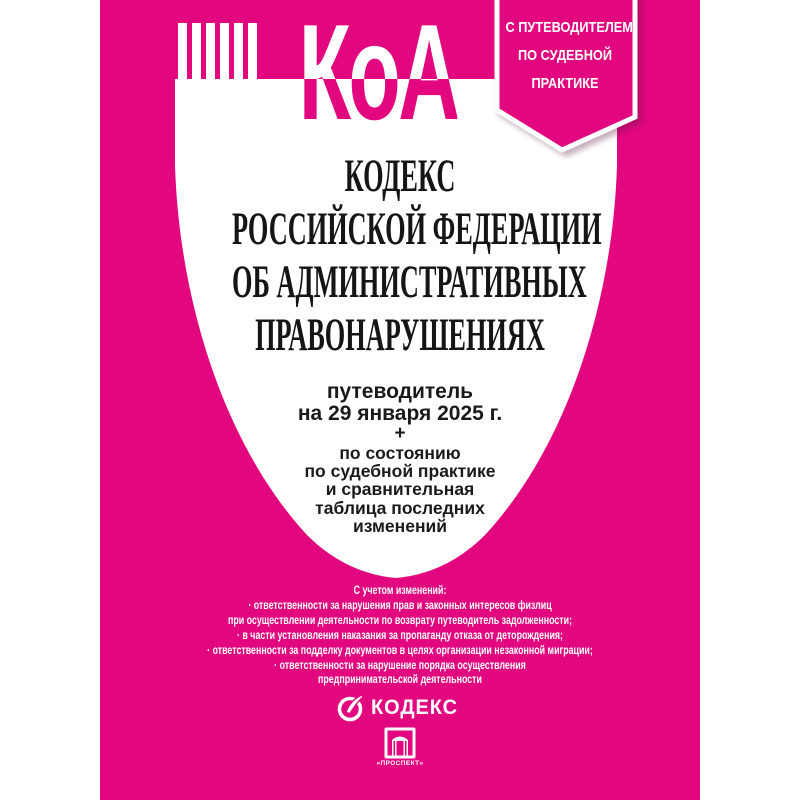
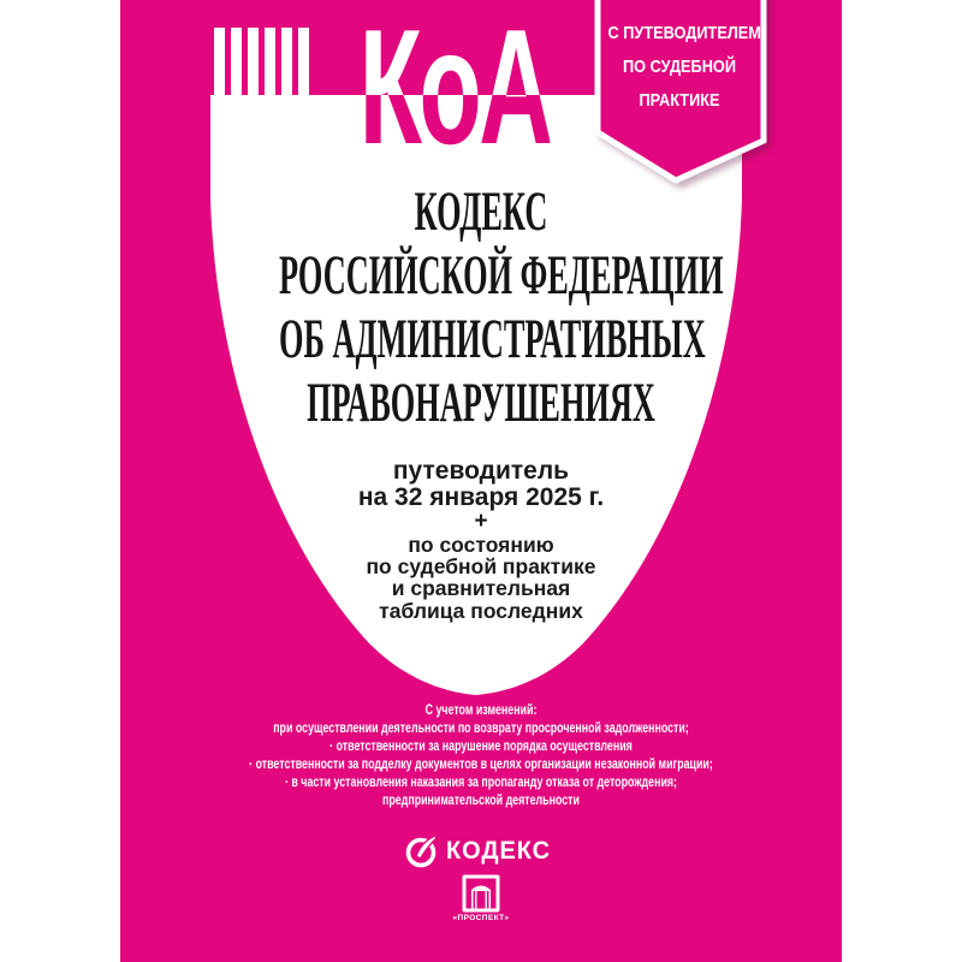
  КоА
  С ПУТЕВОДИТЕЛЕМ
  ПО СУДЕБНОЙ
  ПРАКТИКЕ
  КОДЕКС
  РОССИЙСКОЙ ФЕДЕРАЦИИ
  ОБ АДМИНИСТРАТИВНЫХ
  ПРАВОНАРУШЕНИЯХ
  путеводитель
- на 29 января 2025 г.
+ на 32 января 2025 г.
  +
  по состоянию
  по судебной практике
  и сравнительная
  таблица последних
- изменений
  С учетом изменений:
- · ответственности за нарушения прав и законных интересов физлиц
- при осуществлении деятельности по возврату путеводитель задолженности;
+ при осуществлении деятельности по возврату просроченной задолженности;
- · в части установления наказания за пропаганду отказа от деторождения;
+ · ответственности за нарушение порядка осуществления
  · ответственности за подделку документов в целях организации незаконной миграции;
- · ответственности за нарушение порядка осуществления
+ · в части установления наказания за пропаганду отказа от деторождения;
  предпринимательской деятельности
  КОДЕКС
